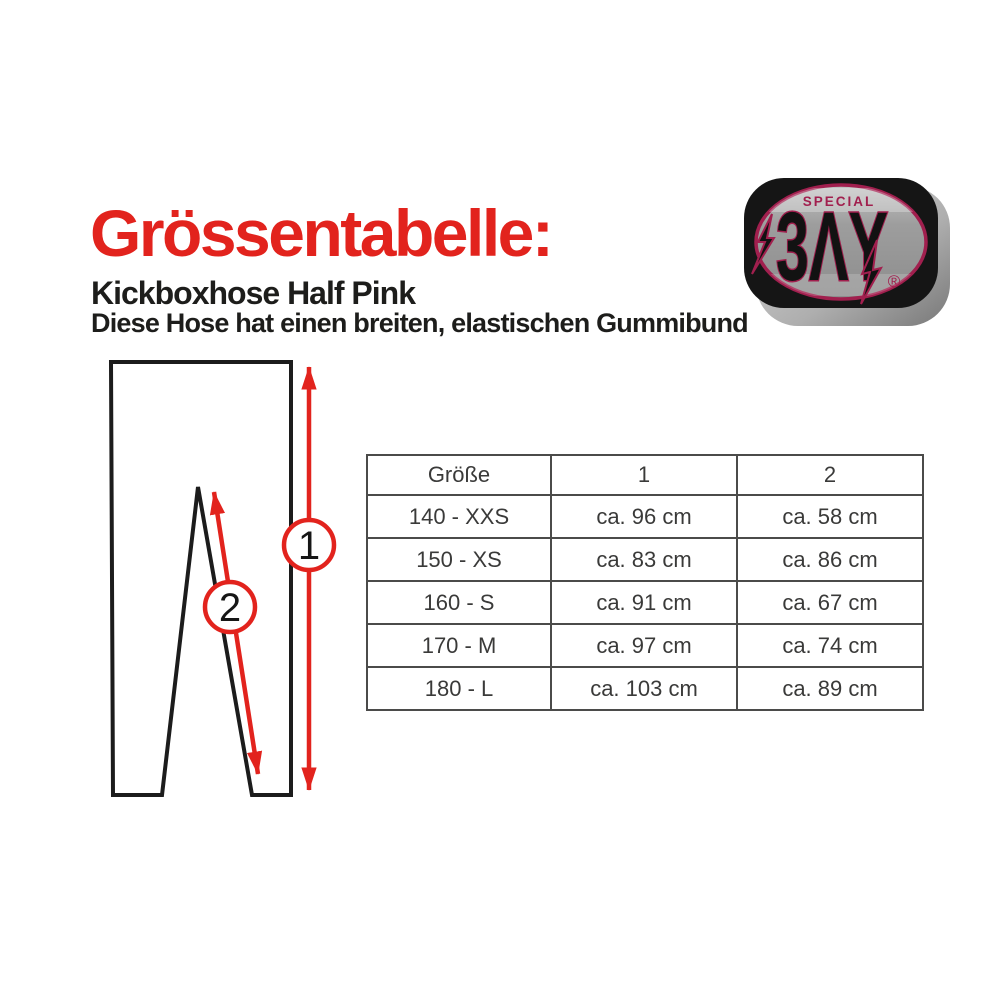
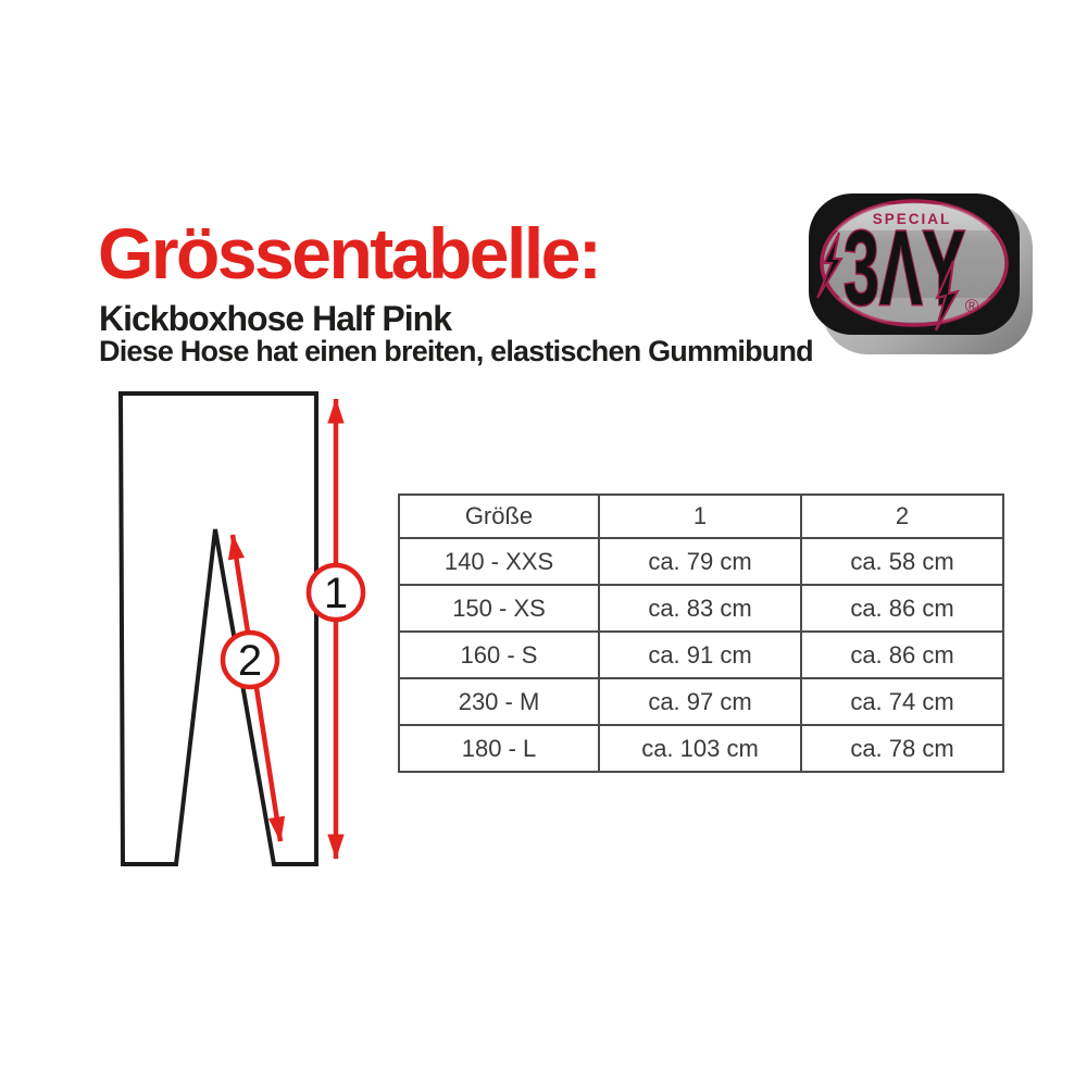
  Grössentabelle:
  Kickboxhose Half Pink
  Diese Hose hat einen breiten, elastischen Gummibund
  SPECIAL
  3ΛY
  ®
  1
  2
  Größe	1	2
- 140 - XXS	ca. 96 cm	ca. 58 cm
+ 140 - XXS	ca. 79 cm	ca. 58 cm
  150 - XS	ca. 83 cm	ca. 86 cm
- 160 - S	ca. 91 cm	ca. 67 cm
+ 160 - S	ca. 91 cm	ca. 86 cm
- 170 - M	ca. 97 cm	ca. 74 cm
+ 230 - M	ca. 97 cm	ca. 74 cm
- 180 - L	ca. 103 cm	ca. 89 cm
+ 180 - L	ca. 103 cm	ca. 78 cm
